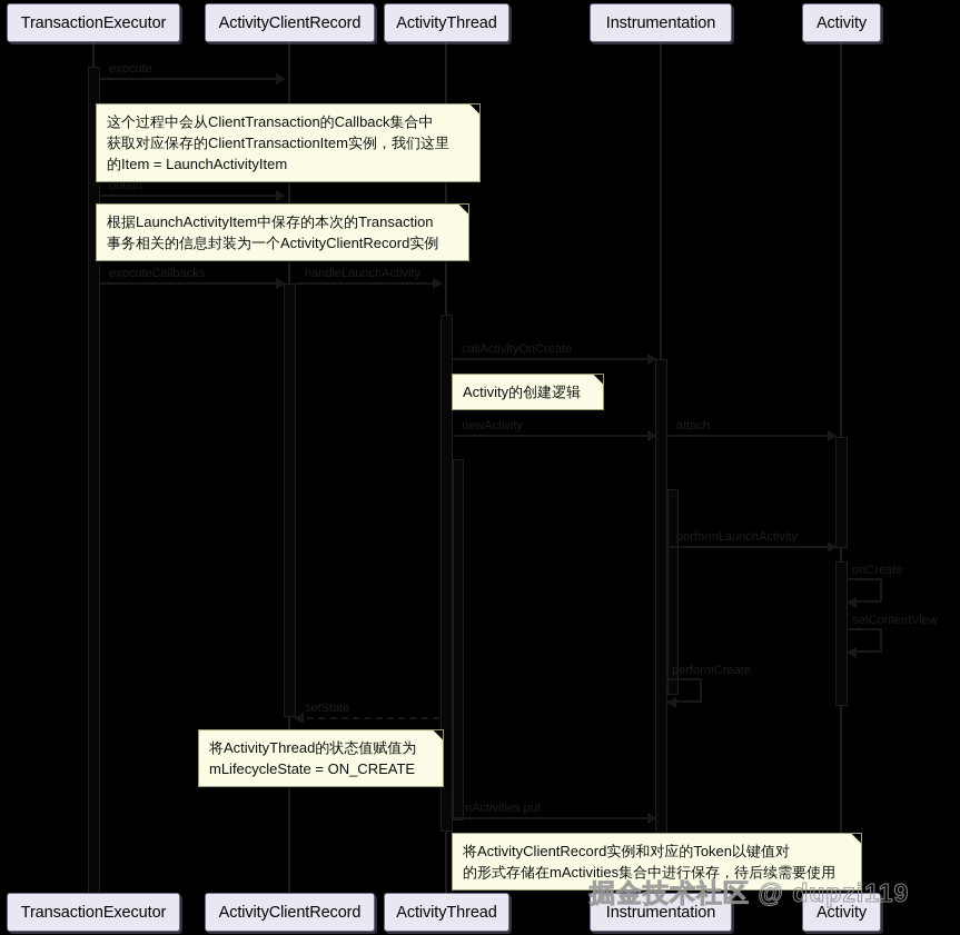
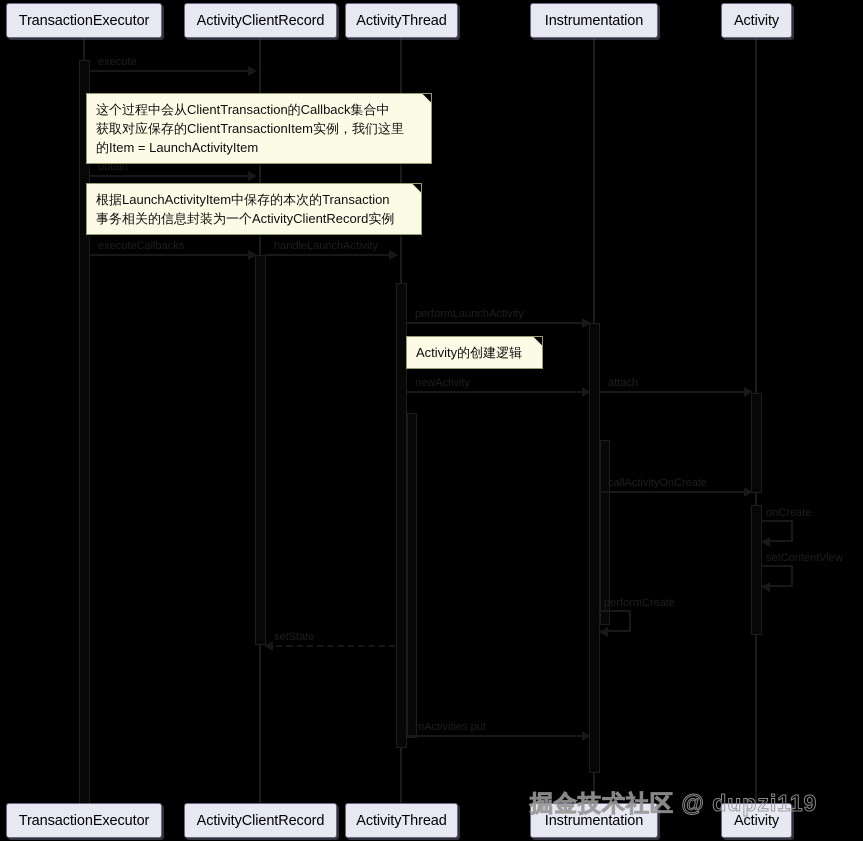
  execute
  obtain
  executeCallbacks
  handleLaunchActivity
- callActivityOnCreate
+ performLaunchActivity
  newActivity
  attach
- performLaunchActivity
+ callActivityOnCreate
  onCreate
  setContentView
  performCreate
  setState
  mActivities.put
  这个过程中会从ClientTransaction的Callback集合中
  获取对应保存的ClientTransactionItem实例，我们这里
  的Item = LaunchActivityItem
  根据LaunchActivityItem中保存的本次的Transaction
  事务相关的信息封装为一个ActivityClientRecord实例
  Activity的创建逻辑
- 将ActivityThread的状态值赋值为
- mLifecycleState = ON_CREATE
- 将ActivityClientRecord实例和对应的Token以键值对
- 的形式存储在mActivities集合中进行保存，待后续需要使用
  TransactionExecutor
  TransactionExecutor
  ActivityClientRecord
  ActivityClientRecord
  ActivityThread
  ActivityThread
  Instrumentation
  Instrumentation
  Activity
  Activity
  掘金技术社区 @ dupzi119
